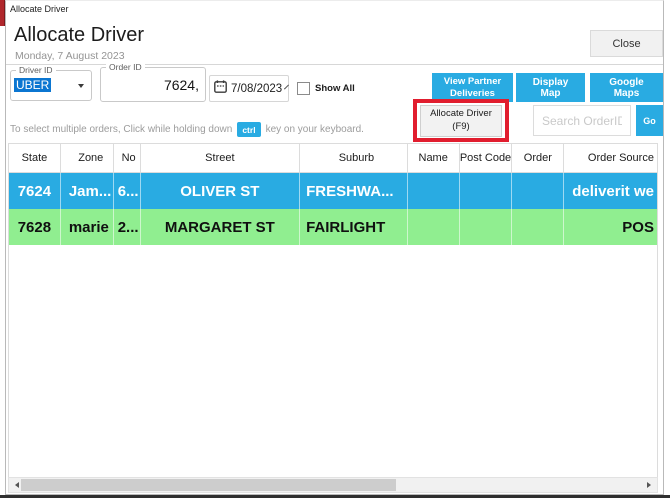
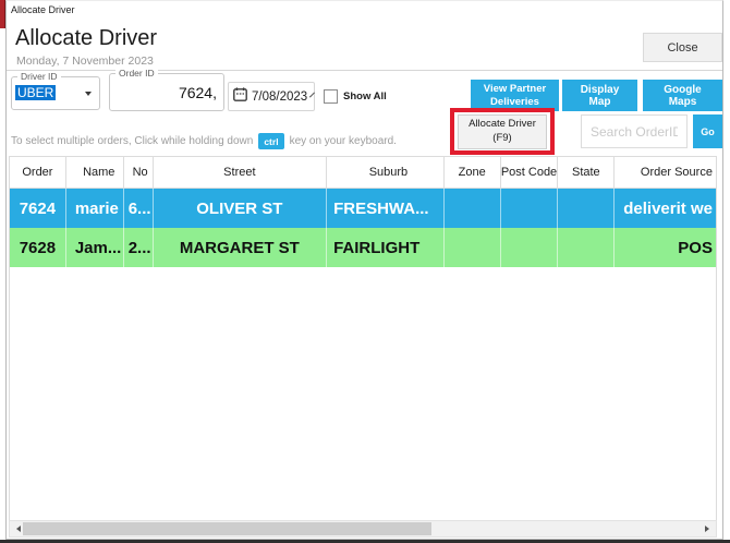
  Allocate Driver
  Allocate Driver
- Monday, 7 August 2023
+ Monday, 7 November 2023
  Close
  Driver ID
  UBER
  Order ID
  7624,
  7/08/2023
  Show All
  View Partner Deliveries
  Display Map
  Google Maps
  Allocate Driver
  (F9)
  Search OrderID
  Go
  To select multiple orders, Click while holding down
  ctrl
  key on your keyboard.
- State
+ Order
- Zone
+ Name
  No
  Street
  Suburb
- Name
+ Zone
  Post Code
- Order
+ State
  Order Source
  7624
- Jam...
+ marie
  6...
  OLIVER ST
  FRESHWA...
  deliverit we
  7628
- marie
+ Jam...
  2...
  MARGARET ST
  FAIRLIGHT
  POS
